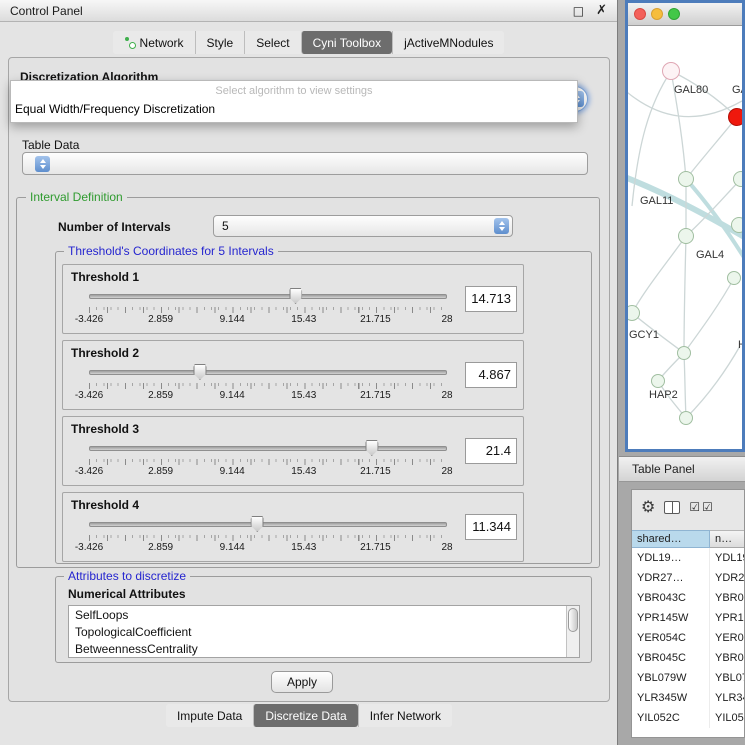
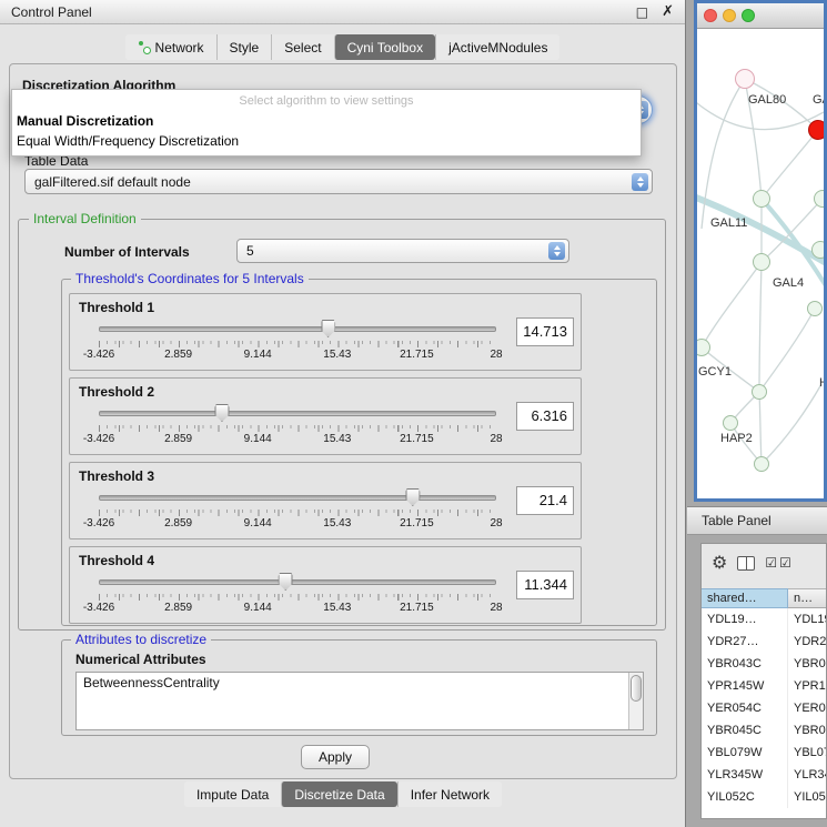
  Control Panel
  □
  ✗
  Network
  Style
  Select
  Cyni Toolbox
  jActiveMNodules
  Discretization Algorithm
  Select algorithm to view settings
+ Manual Discretization
  Equal Width/Frequency Discretization
  Table Data
+ galFiltered.sif default node
  Interval Definition
  Number of Intervals
  5
  Threshold's Coordinates for 5 Intervals
  Threshold 1
  -3.426
  2.859
  9.144
  15.43
  21.715
  28
  14.713
  Threshold 2
  -3.426
  2.859
  9.144
  15.43
  21.715
  28
- 4.867
+ 6.316
  Threshold 3
  -3.426
  2.859
  9.144
  15.43
  21.715
  28
  21.4
  Threshold 4
  -3.426
  2.859
  9.144
  15.43
  21.715
  28
  11.344
  Attributes to discretize
  Numerical Attributes
- SelfLoops
- TopologicalCoefficient
  BetweennessCentrality
  Apply
  Impute Data
  Discretize Data
  Infer Network
  GAL80
  GAL11
  GAL4
  GCY1
  H
  HAP2
  Table Panel
  ⚙
  ☑
  ☑
  shared…
  n…
  YDL19…
  YDL1
  YDR27…
  YDR2
  YBR043C
  YPR145W
  YER054C
  YBR045C
  YBL079W
  YLR345W
  YIL052C
  YIL05
